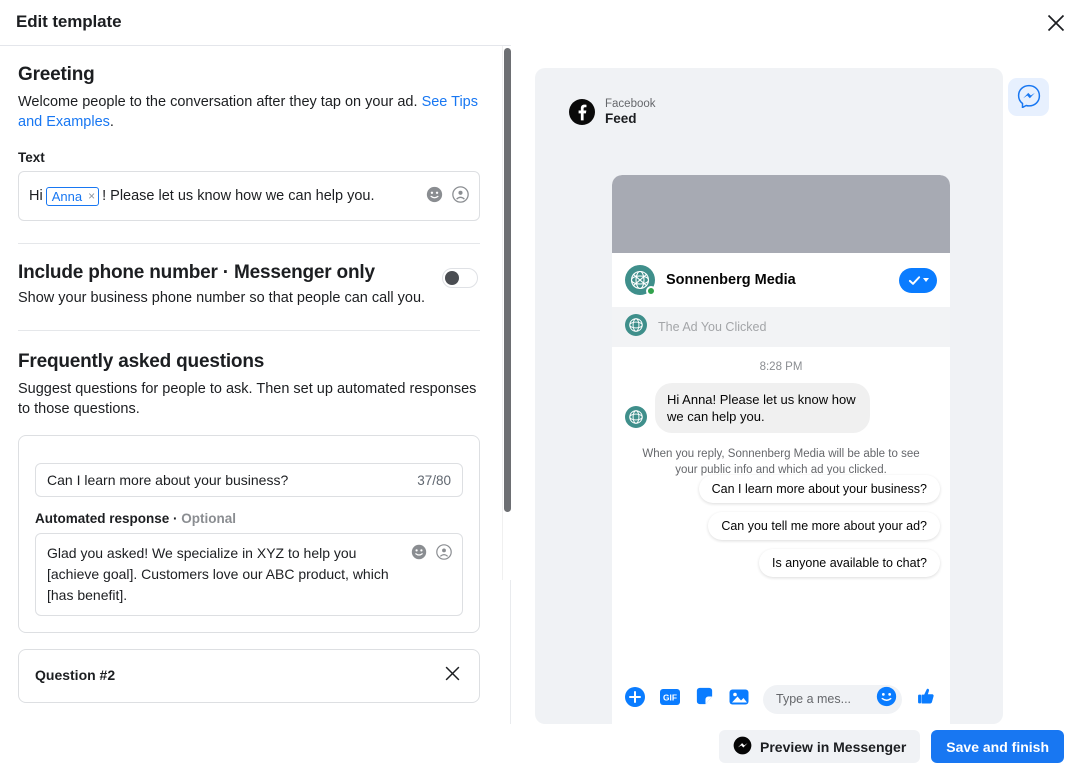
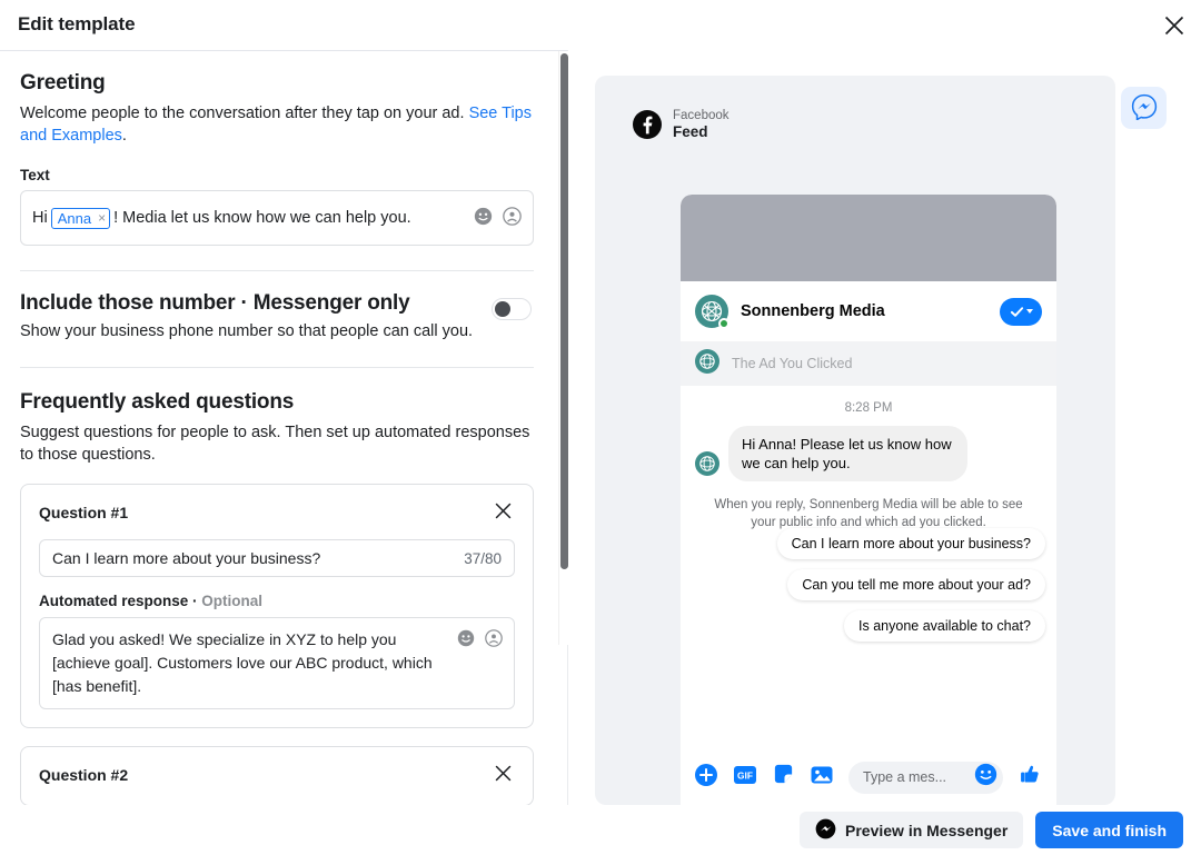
  Edit template
  Greeting
  Welcome people to the conversation after they tap on your ad. See Tips and Examples.
  Text
  Hi
  Anna
  ×
- ! Please let us know how we can help you.
+ ! Media let us know how we can help you.
- Include phone number · Messenger only
+ Include those number · Messenger only
  Show your business phone number so that people can call you.
  Frequently asked questions
  Suggest questions for people to ask. Then set up automated responses to those questions.
+ Question #1
  Can I learn more about your business?
  37/80
  Automated response · Optional
  Glad you asked! We specialize in XYZ to help you [achieve goal]. Customers love our ABC product, which [has benefit].
  Question #2
  Facebook
  Feed
  Sonnenberg Media
  The Ad You Clicked
  8:28 PM
  Hi Anna! Please let us know how we can help you.
  When you reply, Sonnenberg Media will be able to see your public info and which ad you clicked.
  Can I learn more about your business?
  Can you tell me more about your ad?
  Is anyone available to chat?
  GIF
  Type a mes...
  Preview in Messenger
  Save and finish
